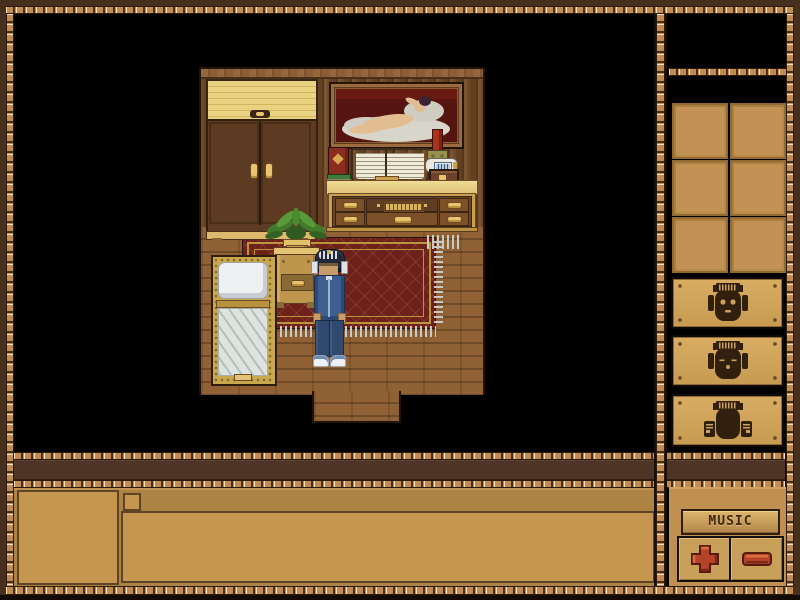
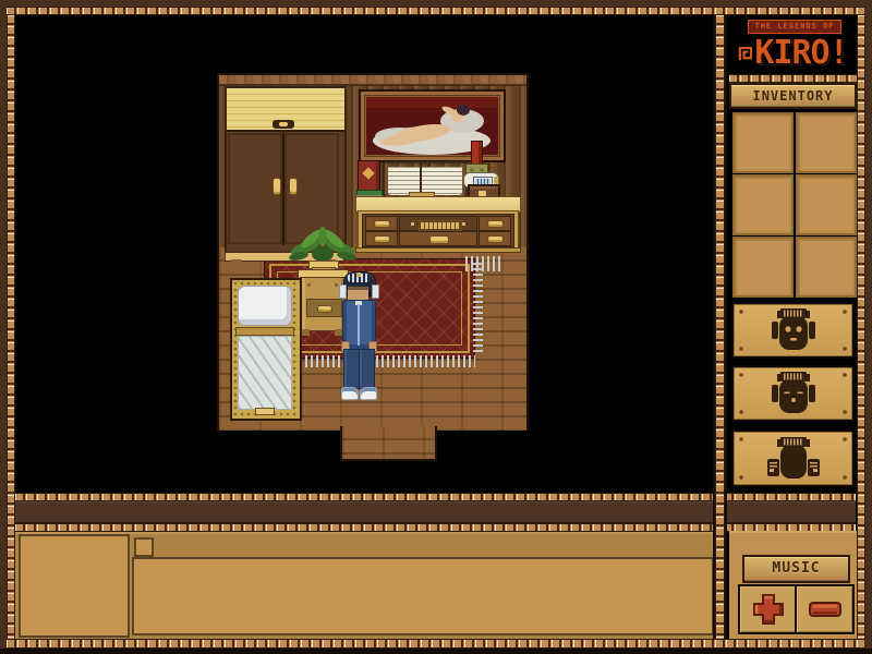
+ THE LEGENDS OF
+ KIRO!
+ INVENTORY
  MUSIC
